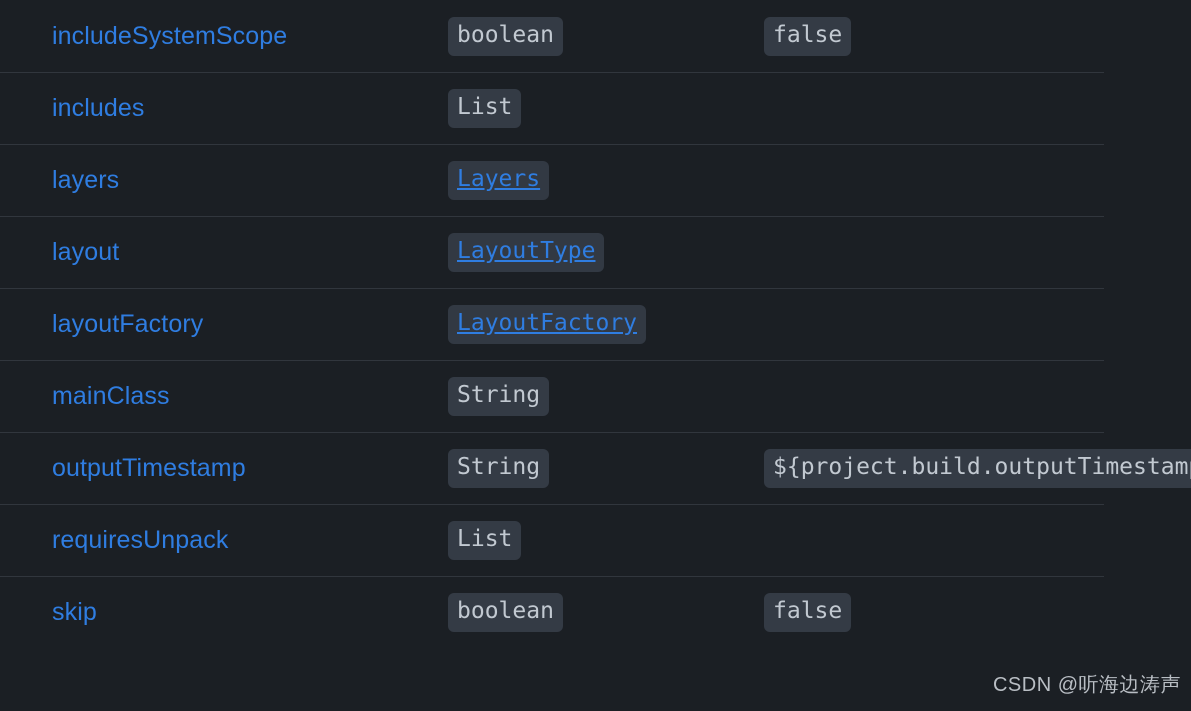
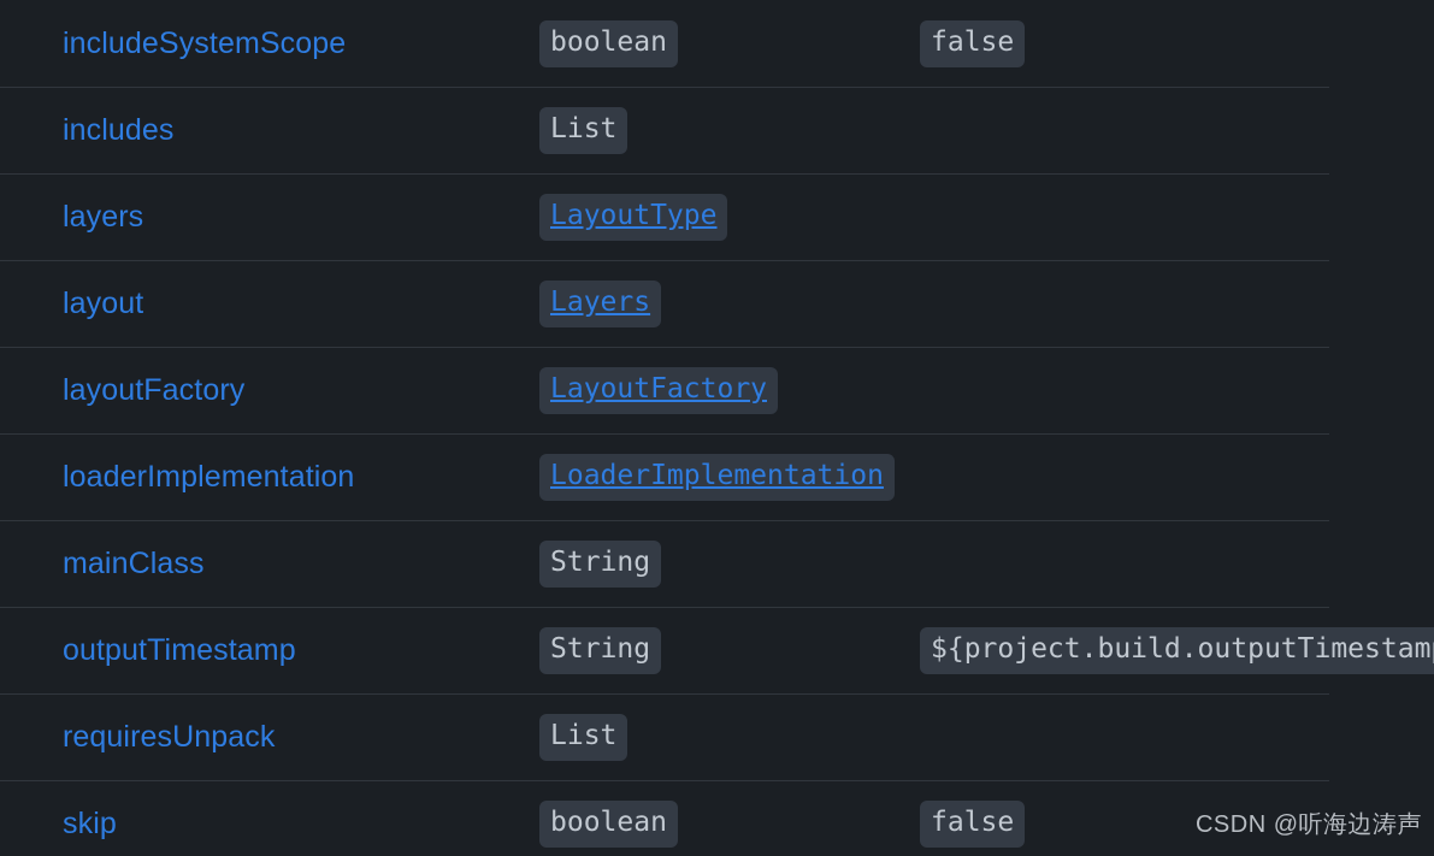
  includeSystemScope
  boolean
  false
  includes
  List
  layers
- Layers
+ LayoutType
  layout
- LayoutType
+ Layers
  layoutFactory
  LayoutFactory
+ loaderImplementation
+ LoaderImplementation
  mainClass
  String
  outputTimestamp
  String
  ${project.build.outputTimestam
  requiresUnpack
  List
  skip
  boolean
  false
  CSDN @听海边涛声
